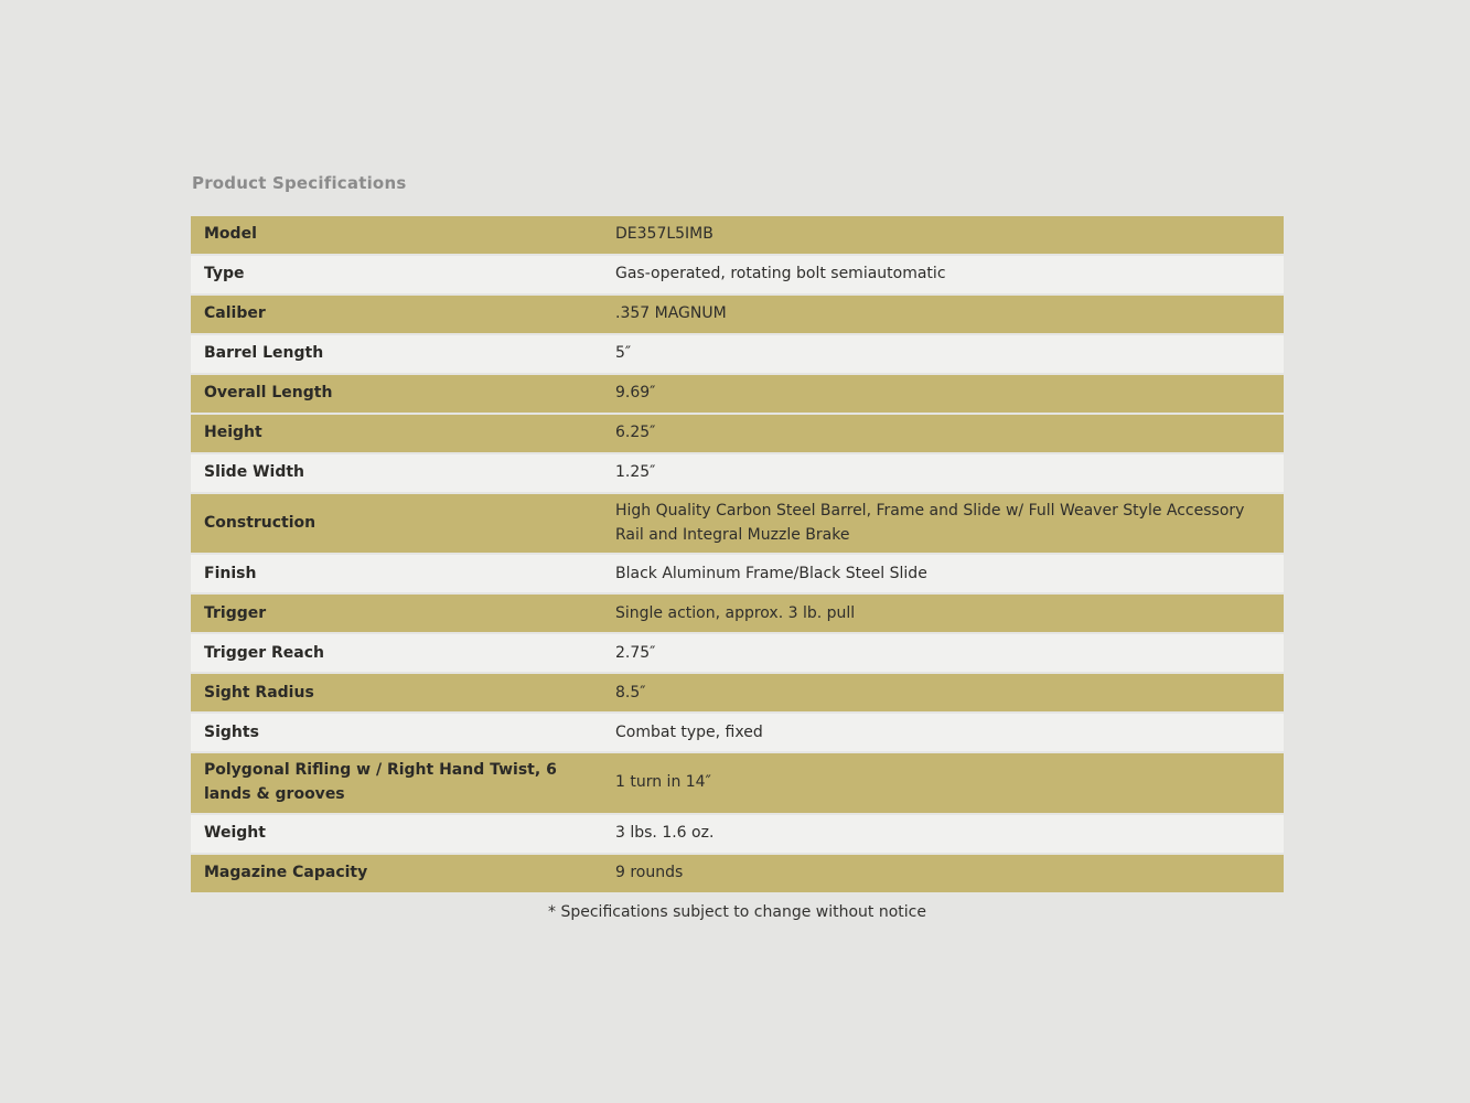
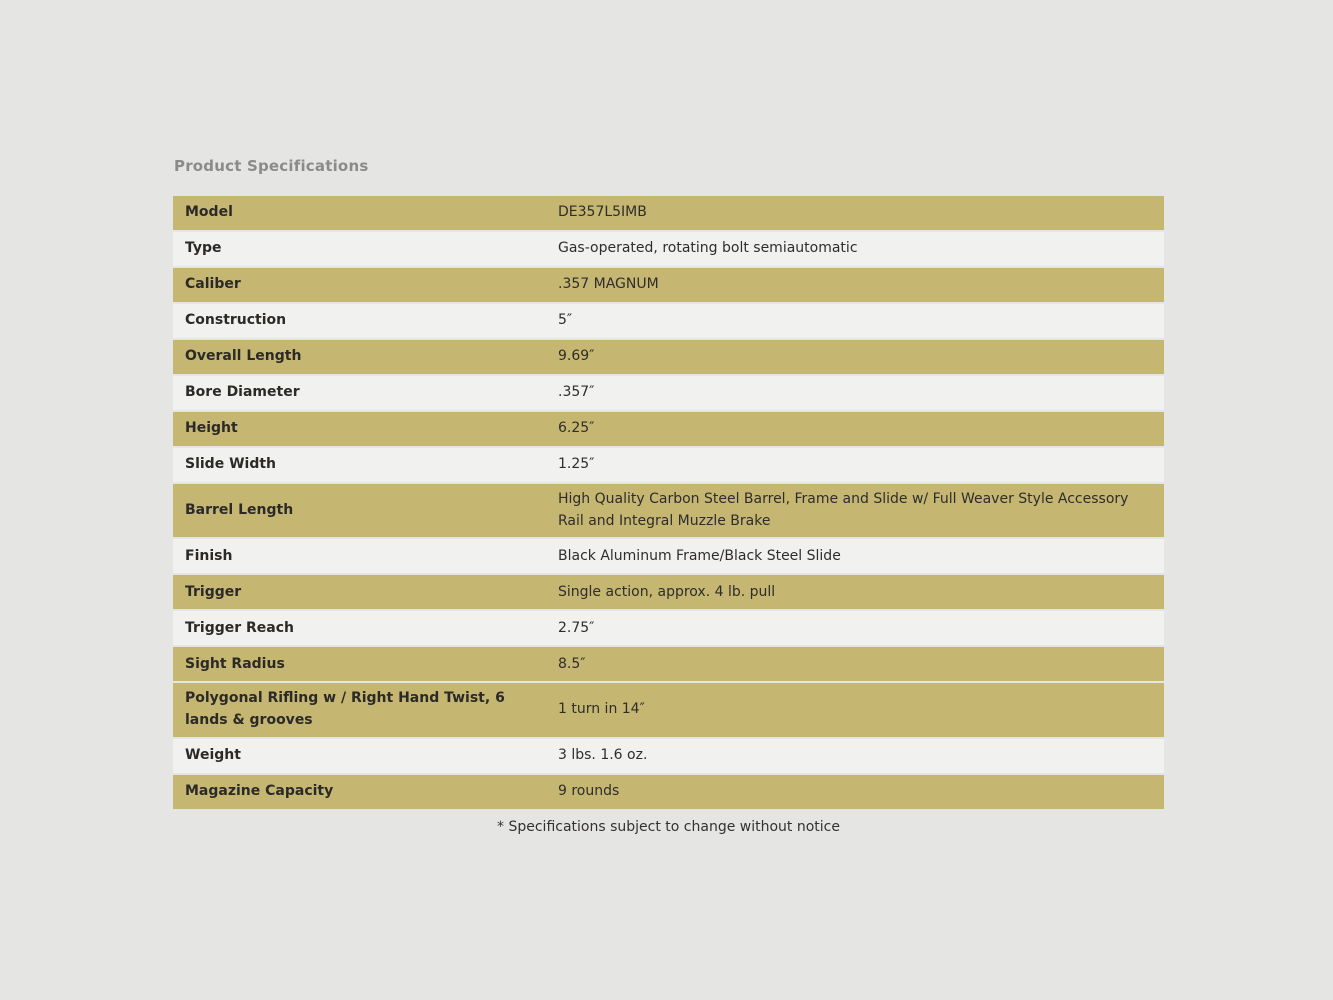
  Product Specifications
  Model
  DE357L5IMB
  Type
  Gas-operated, rotating bolt semiautomatic
  Caliber
  .357 MAGNUM
- Barrel Length
+ Construction
  5″
  Overall Length
  9.69″
+ Bore Diameter
+ .357″
  Height
  6.25″
  Slide Width
  1.25″
- Construction
+ Barrel Length
  High Quality Carbon Steel Barrel, Frame and Slide w/ Full Weaver Style Accessory Rail and Integral Muzzle Brake
  Finish
  Black Aluminum Frame/Black Steel Slide
  Trigger
- Single action, approx. 3 lb. pull
+ Single action, approx. 4 lb. pull
  Trigger Reach
  2.75″
  Sight Radius
  8.5″
- Sights
- Combat type, fixed
  Polygonal Rifling w / Right Hand Twist, 6 lands & grooves
  1 turn in 14″
  Weight
  3 lbs. 1.6 oz.
  Magazine Capacity
  9 rounds
  * Specifications subject to change without notice
